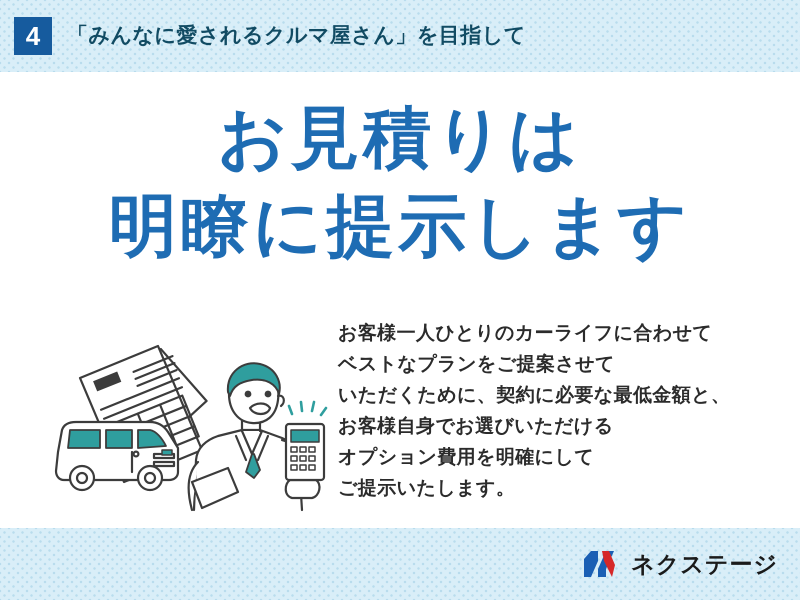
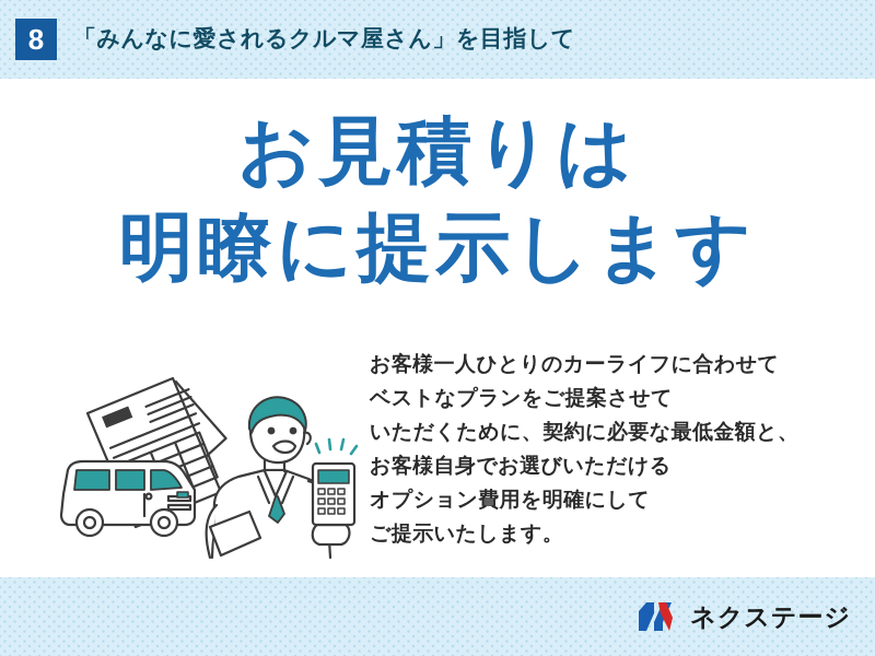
- 4
+ 8
  「みんなに愛されるクルマ屋さん」を目指して
  お見積りは
  明瞭に提示します
  お客様一人ひとりのカーライフに合わせて
  ベストなプランをご提案させて
  いただくために、契約に必要な最低金額と、
  お客様自身でお選びいただける
  オプション費用を明確にして
  ご提示いたします。
  ネクステージ
